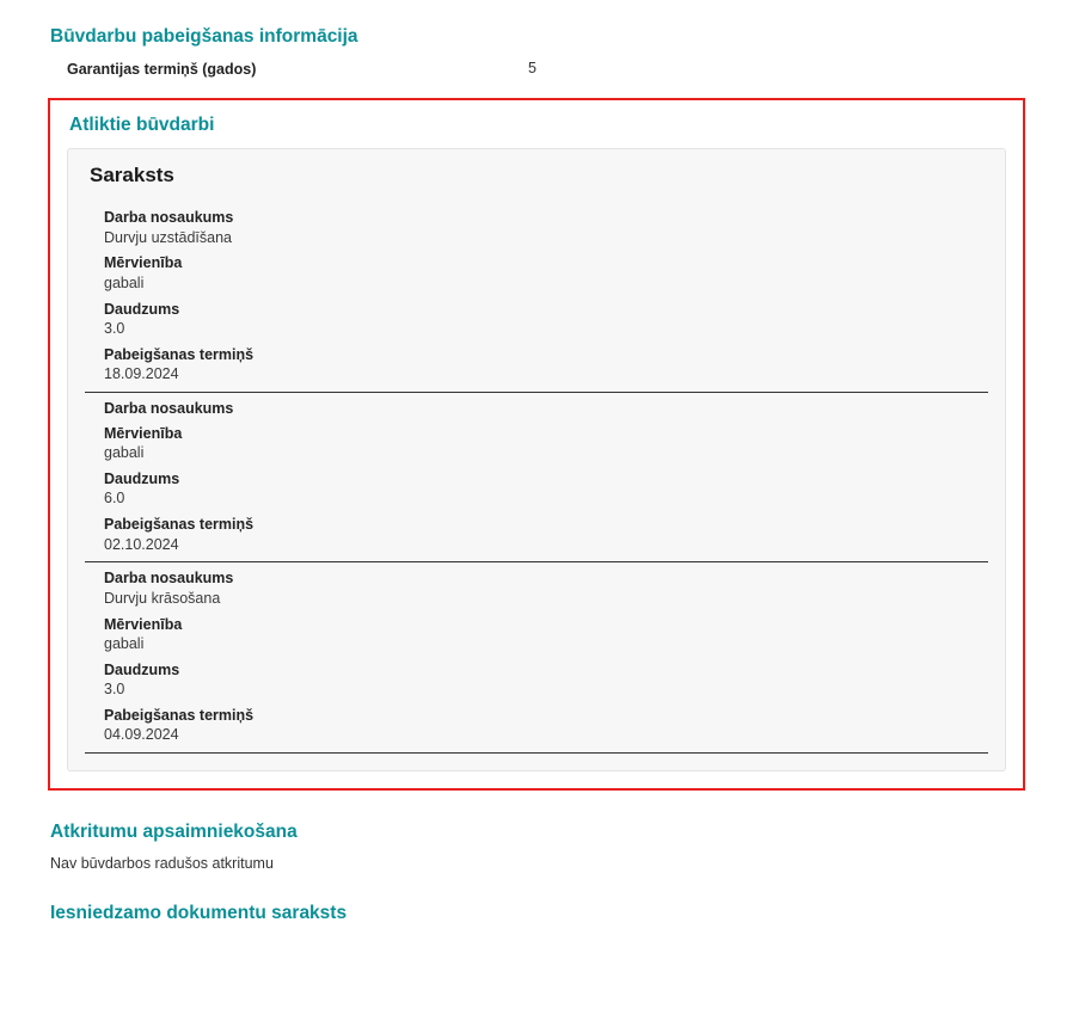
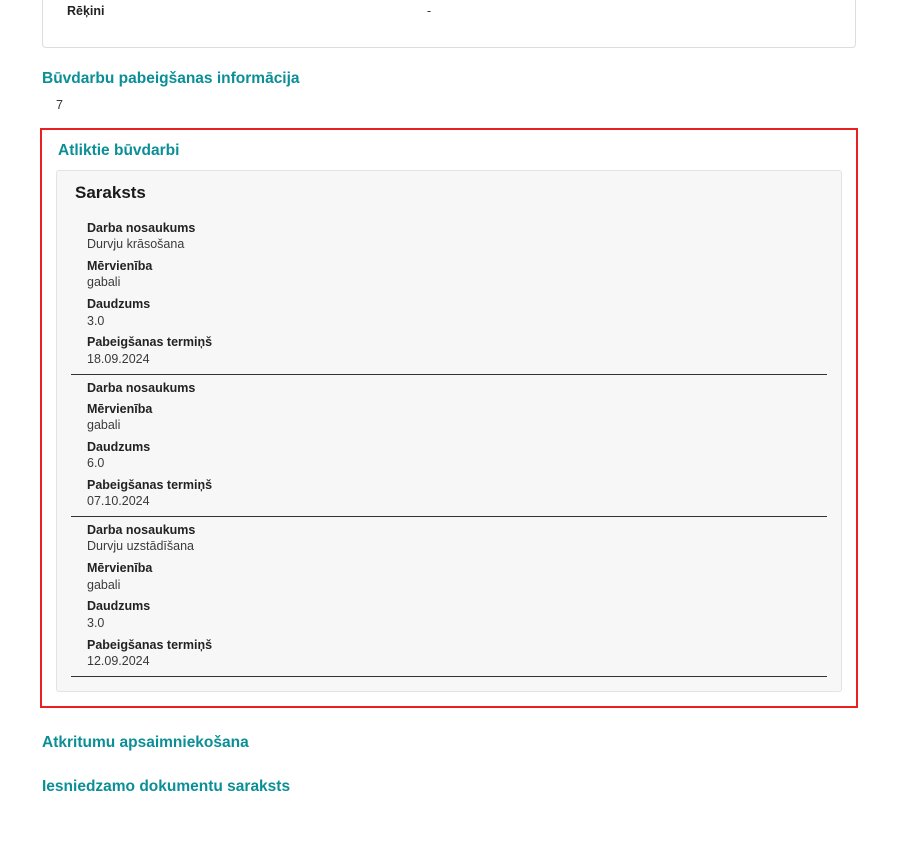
+ Rēķini
+ -
  Būvdarbu pabeigšanas informācija
- Garantijas termiņš (gados)
- 5
+ 7
  Atliktie būvdarbi
  Saraksts
  Darba nosaukums
- Durvju uzstādīšana
+ Durvju krāsošana
  Mērvienība
  gabali
  Daudzums
  3.0
  Pabeigšanas termiņš
  18.09.2024
  Darba nosaukums
  Mērvienība
  gabali
  Daudzums
  6.0
  Pabeigšanas termiņš
- 02.10.2024
+ 07.10.2024
  Darba nosaukums
- Durvju krāsošana
+ Durvju uzstādīšana
  Mērvienība
  gabali
  Daudzums
  3.0
  Pabeigšanas termiņš
- 04.09.2024
+ 12.09.2024
  Atkritumu apsaimniekošana
- Nav būvdarbos radušos atkritumu
  Iesniedzamo dokumentu saraksts
